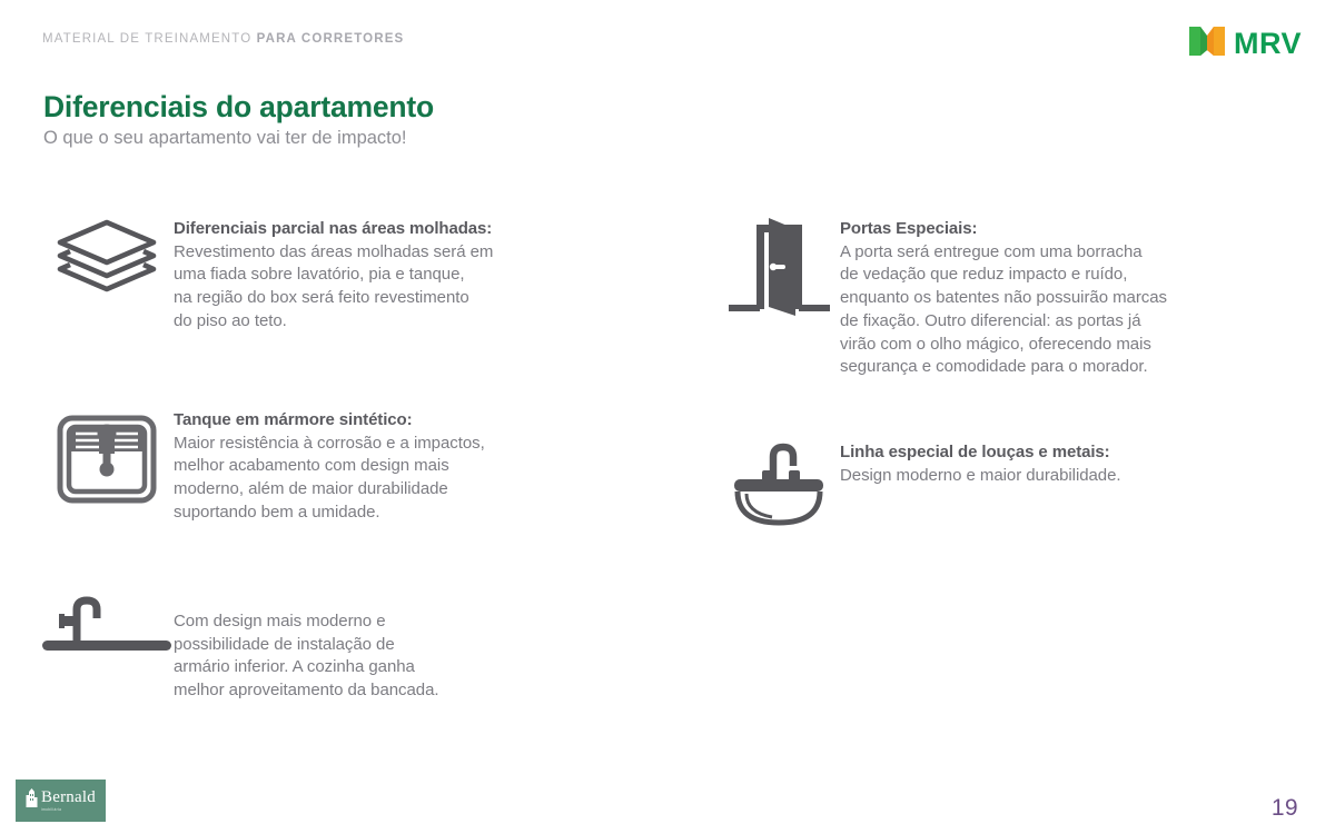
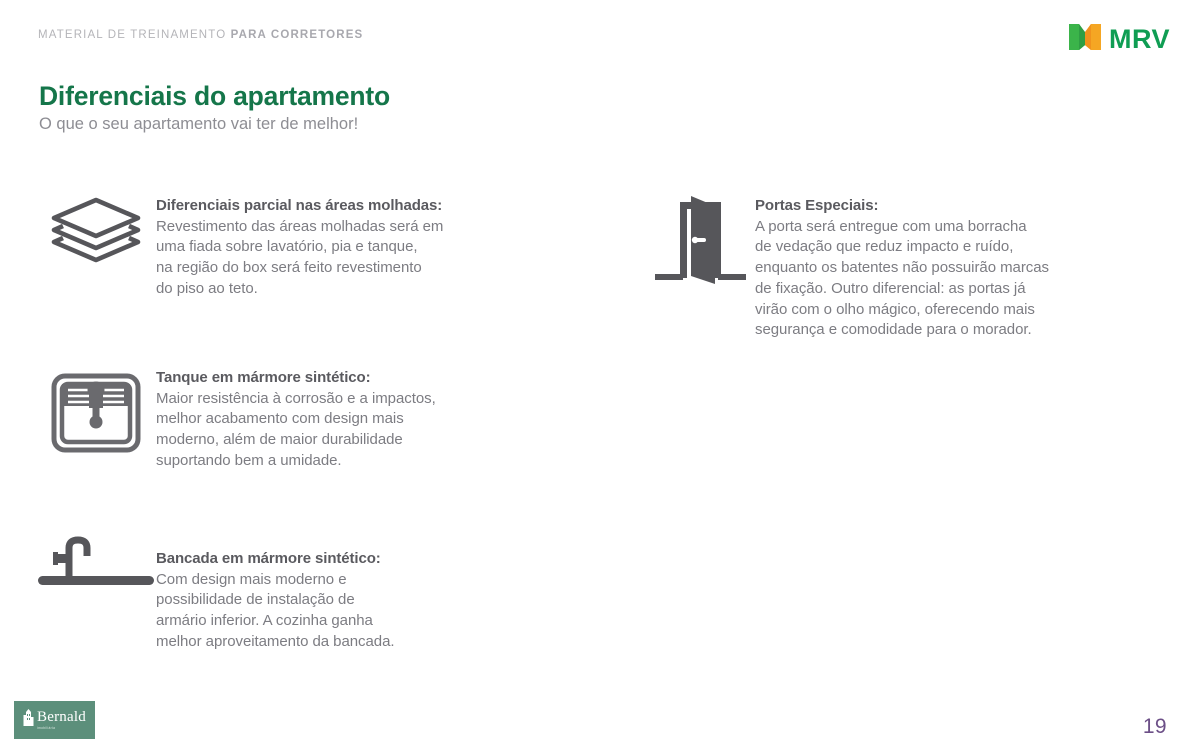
  MATERIAL DE TREINAMENTO PARA CORRETORES
  MRV
  Diferenciais do apartamento
- O que o seu apartamento vai ter de impacto!
+ O que o seu apartamento vai ter de melhor!
  Diferenciais parcial nas áreas molhadas:
  Revestimento das áreas molhadas será em
  uma fiada sobre lavatório, pia e tanque,
  na região do box será feito revestimento
  do piso ao teto.
  Tanque em mármore sintético:
  Maior resistência à corrosão e a impactos,
  melhor acabamento com design mais
  moderno, além de maior durabilidade
  suportando bem a umidade.
+ Bancada em mármore sintético:
  Com design mais moderno e
  possibilidade de instalação de
  armário inferior. A cozinha ganha
  melhor aproveitamento da bancada.
  Portas Especiais:
  A porta será entregue com uma borracha
  de vedação que reduz impacto e ruído,
  enquanto os batentes não possuirão marcas
  de fixação. Outro diferencial: as portas já
  virão com o olho mágico, oferecendo mais
  segurança e comodidade para o morador.
- Linha especial de louças e metais:
- Design moderno e maior durabilidade.
  Bernald
  19
